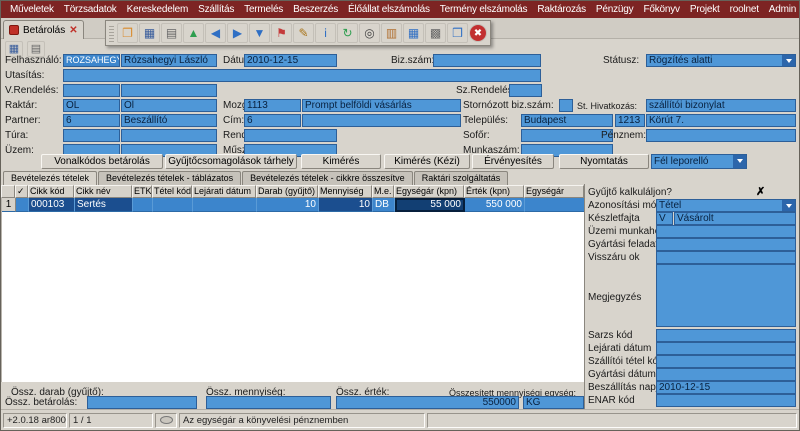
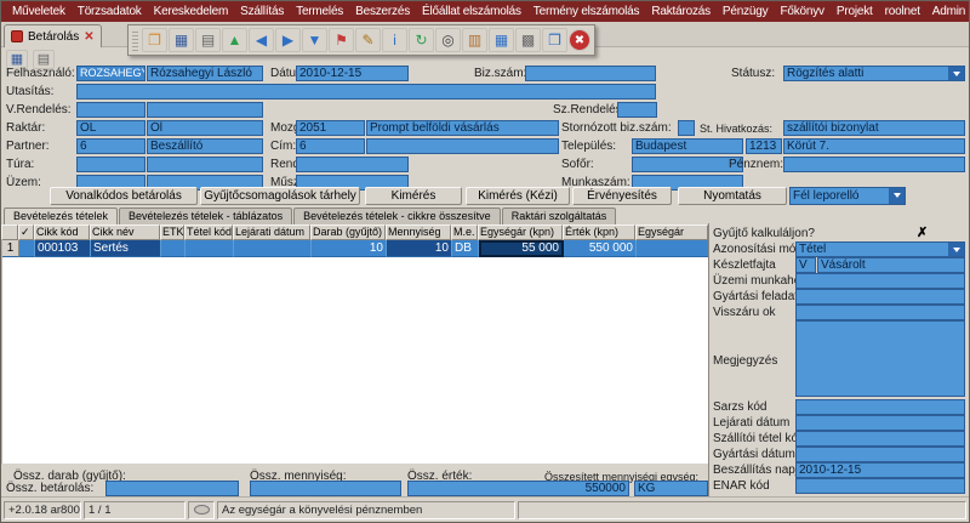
  Műveletek
  Törzsadatok
  Kereskedelem
  Szállítás
  Termelés
  Beszerzés
  Élőállat elszámolás
  Termény elszámolás
  Raktározás
  Pénzügy
  Főkönyv
  Projekt
  roolnet
  Admin
  Betárolás
  ✕
  ❐
  ▦
  ▤
  ▲
  ◀
  ▶
  ▼
  ⚑
  ✎
  ℹ
  ↻
  ◎
  ▥
  ▦
  ▩
  ❒
  ✖
  ▦
  ▤
  Felhasználó:
  ROZSAHEGY
  Rózsahegyi László
  2010-12-15
  Biz.szám
  Státusz:
  Rögzítés alatti
  Utasítás:
  V.Rendelés:
  Sz.Rendelé
  Raktár:
  OL
  Ól
- 1113
+ 2051
  Prompt belföldi vásárlás
  Stornózott biz.szám:
  St. Hivatkozás:
  szállítói bizonylat
  Partner:
  6
  Beszállító
  Cím:
  6
  Település:
  Budapest
  1213
  Körút 7.
  Túra:
  Sofőr:
  Pénznem:
  Üzem:
  Munkaszám:
  Vonalkódos betárolás
  Gyűjtőcsomagolások tárhely
  Kimérés
  Kimérés (Kézi)
  Érvényesítés
  Nyomtatás
  Fél leporelló
  Bevételezés tételek
  Bevételezés tételek - táblázatos
  Bevételezés tételek - cikkre összesítve
  Raktári szolgáltatás
  ✓
  Cikk kód
  Cikk név
  ETK
  Tétel kód
  Lejárati dátum
  Darab (gyűjtő)
  Mennyiség
  M.e.
  Egységár (kpn)
  Érték (kpn)
  Egységár
  1
  000103
  Sertés
  10
  10
  DB
  55 000
  550 000
  Gyűjtő kalkuláljon?
  ✗
  Azonosítási mó
  Tétel
  Készletfajta
  V
  Vásárolt
  Üzemi munkah
  Gyártási felada
  Visszáru ok
  Megjegyzés
  Sarzs kód
  Lejárati dátum
  Szállítói tétel k
  Gyártási dátum
  Beszállítás nap
  2010-12-15
  ENAR kód
  Össz. darab (gyűjtő):
  Össz. mennyiség:
  Össz. érték:
  Összesített mennyiségi egység:
  Össz. betárolás:
  550000
  KG
  +2.0.18 ar800
  1 / 1
  Az egységár a könyvelési pénznemben
